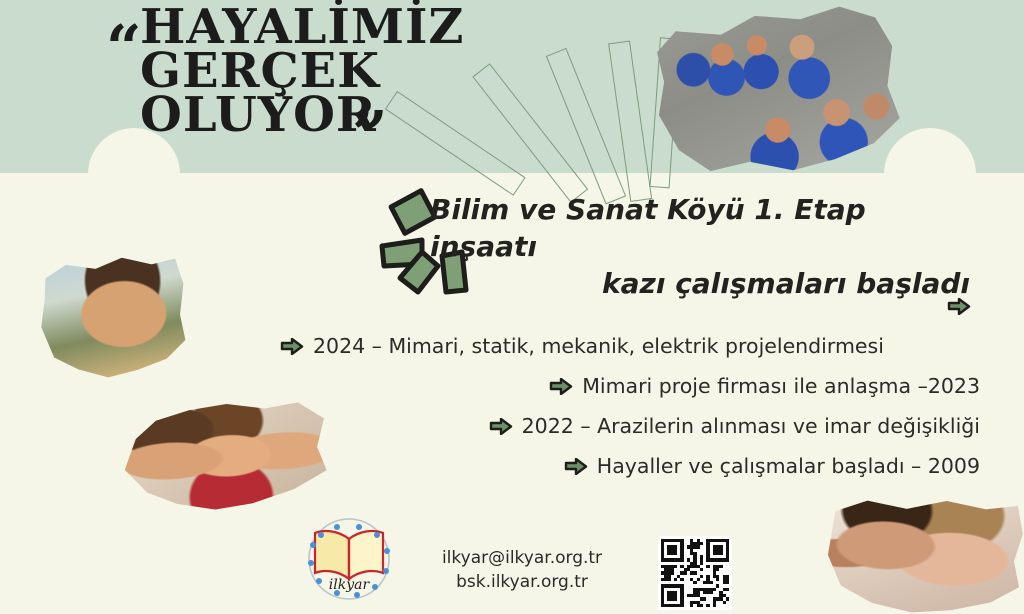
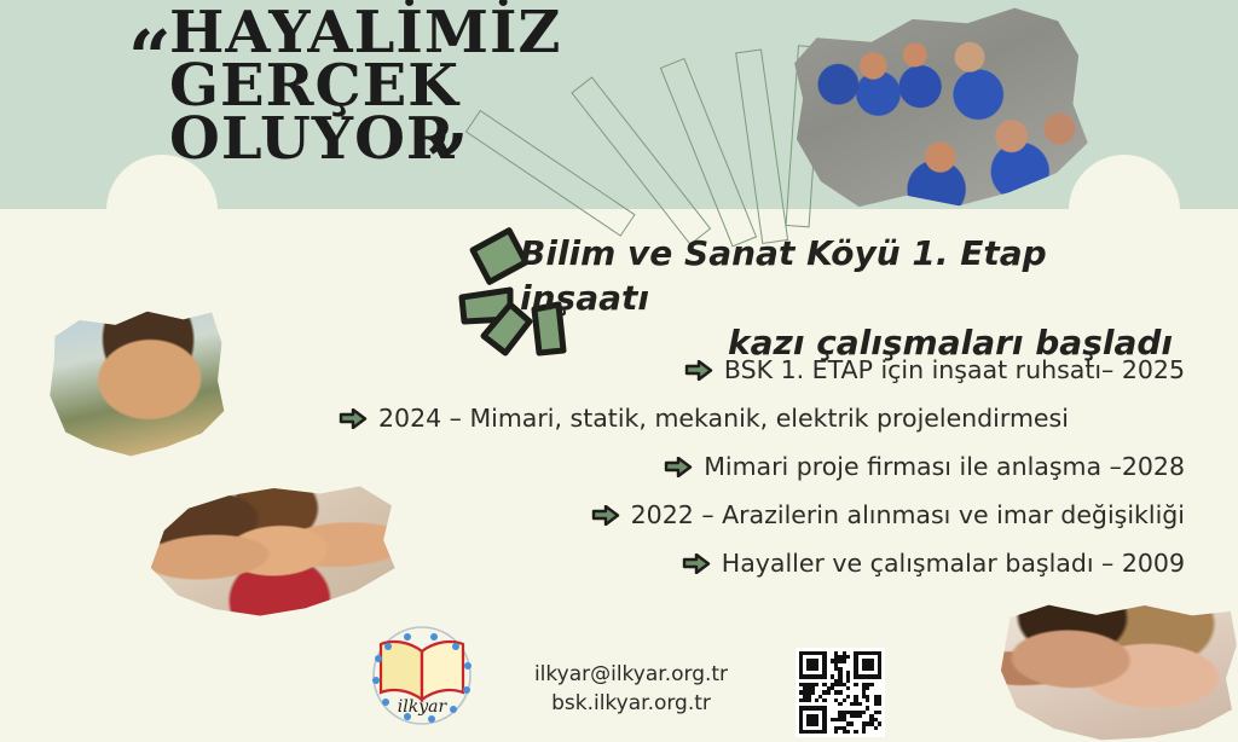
  “
  HAYALİMİZ
  GERÇEK
  OLUYOR
  ”
  Bilim ve Sanat Köyü 1. Etap inşaatı
  kazı çalışmaları başladı
+ BSK 1. ETAP için inşaat ruhsatı– 2025
  2024 – Mimari, statik, mekanik, elektrik projelendirmesi
- Mimari proje firması ile anlaşma –2023
+ Mimari proje firması ile anlaşma –2028
  2022 – Arazilerin alınması ve imar değişikliği
  Hayaller ve çalışmalar başladı – 2009
  ilkyar
  ilkyar@ilkyar.org.tr
  bsk.ilkyar.org.tr
